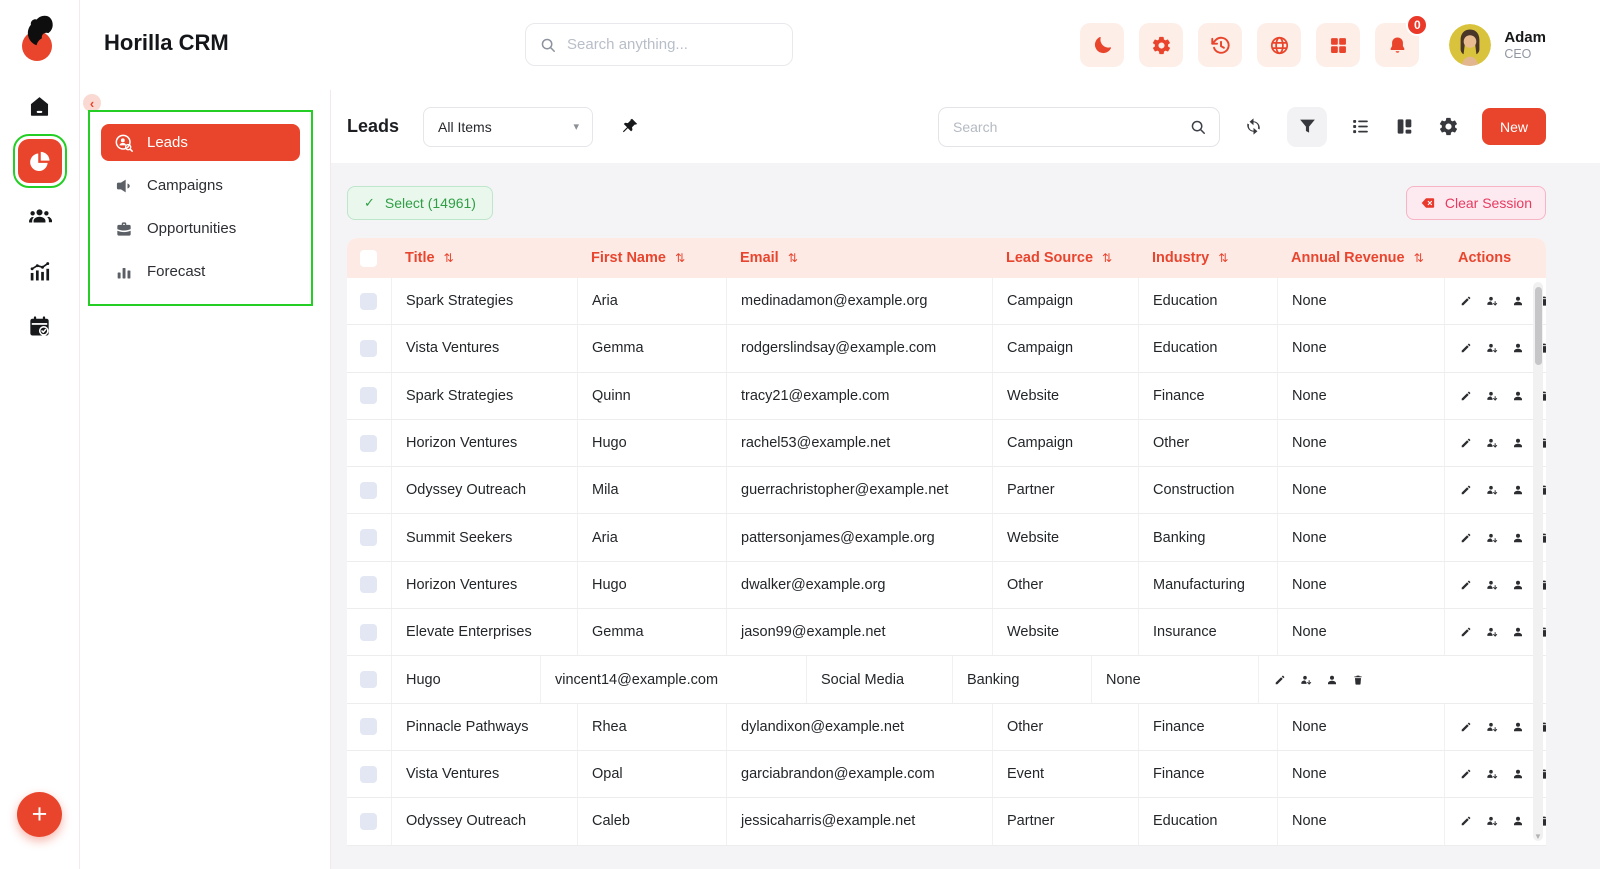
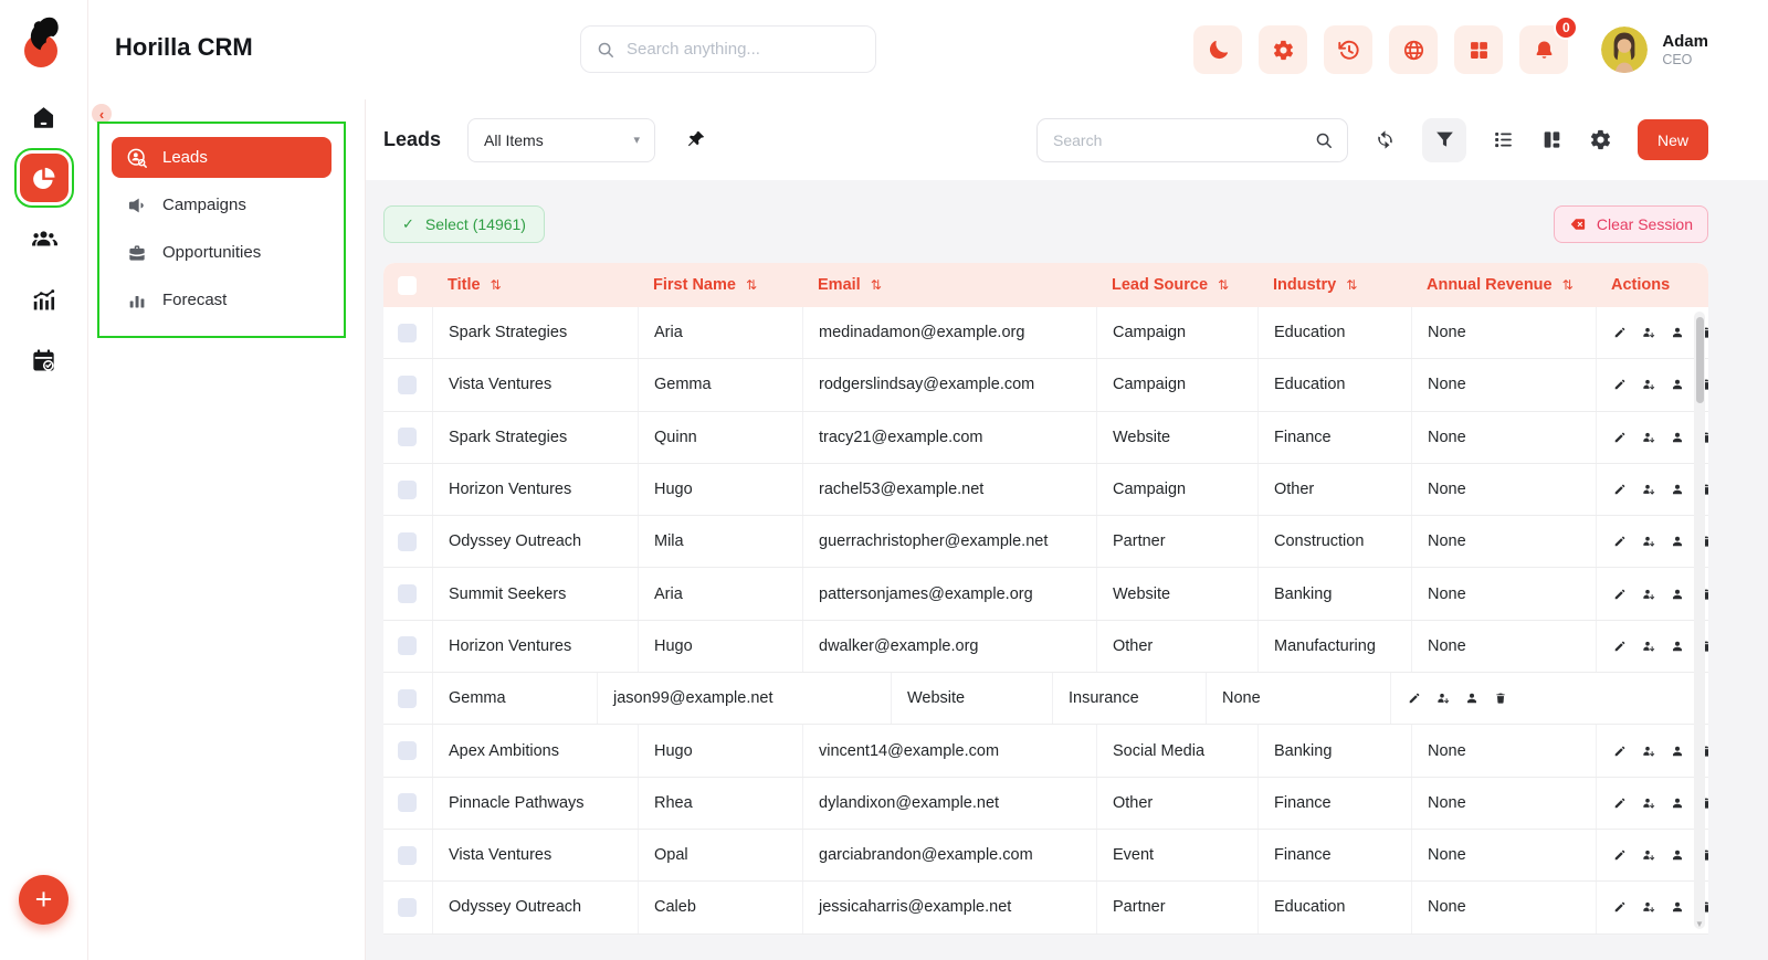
  +
  Horilla CRM
  Search anything...
  0
  Adam
  CEO
  ‹
  Leads
  Campaigns
  Opportunities
  Forecast
  Leads
  All Items
  ▾
  Search
  New
  ✓
  Select (14961)
  Clear Session
  Title
  ⇅
  First Name
  ⇅
  Email
  ⇅
  Lead Source
  ⇅
  Industry
  ⇅
  Annual Revenue
  ⇅
  Actions
  Spark Strategies
  Aria
  medinadamon@example.org
  Campaign
  Education
  None
  Vista Ventures
  Gemma
  rodgerslindsay@example.com
  Campaign
  Education
  None
  Spark Strategies
  Quinn
  tracy21@example.com
  Website
  Finance
  None
  Horizon Ventures
  Hugo
  rachel53@example.net
  Campaign
  Other
  None
  Odyssey Outreach
  Mila
  guerrachristopher@example.net
  Partner
  Construction
  None
  Summit Seekers
  Aria
  pattersonjames@example.org
  Website
  Banking
  None
  Horizon Ventures
  Hugo
  dwalker@example.org
  Other
  Manufacturing
  None
- Elevate Enterprises
  Gemma
  jason99@example.net
  Website
  Insurance
  None
+ Apex Ambitions
  Hugo
  vincent14@example.com
  Social Media
  Banking
  None
  Pinnacle Pathways
  Rhea
  dylandixon@example.net
  Other
  Finance
  None
  Vista Ventures
  Opal
  garciabrandon@example.com
  Event
  Finance
  None
  Odyssey Outreach
  Caleb
  jessicaharris@example.net
  Partner
  Education
  None
  ▼
